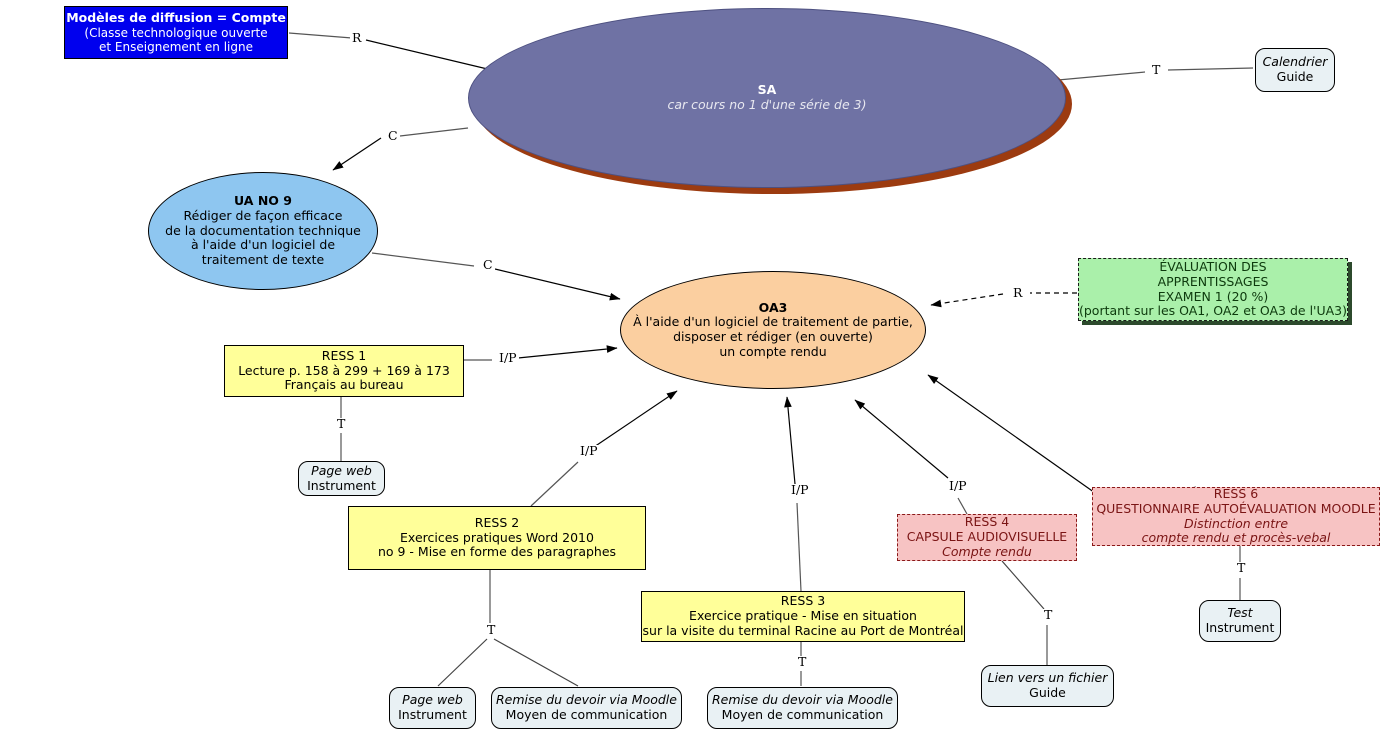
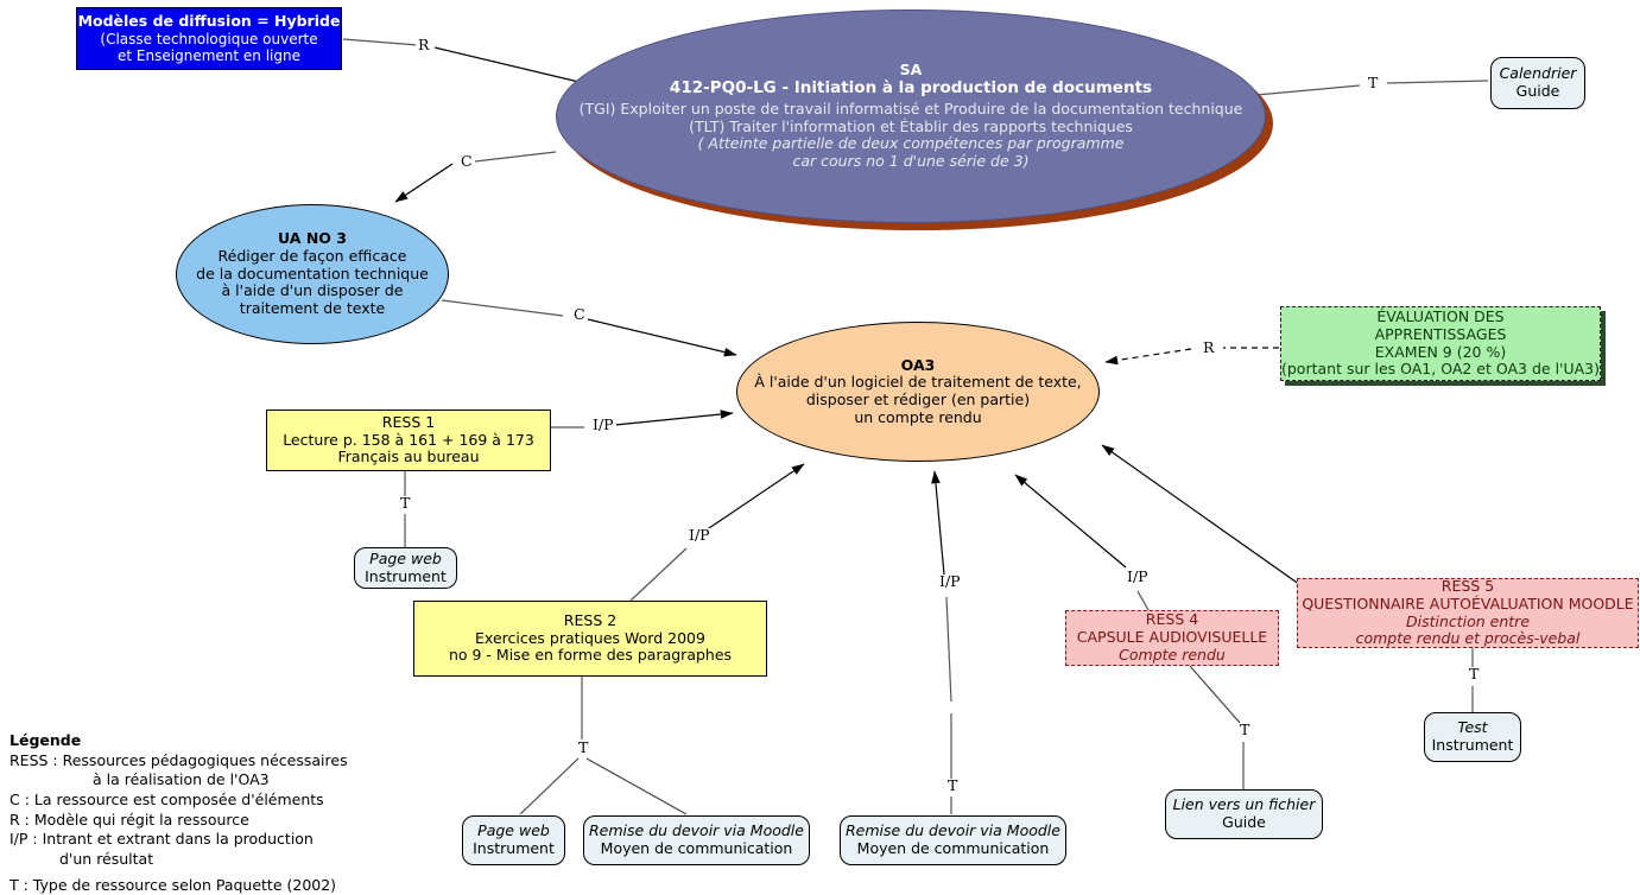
  R
  T
  C
  C
  R
  I/P
  T
  I/P
  T
  I/P
  T
  I/P
  T
  T
- Modèles de diffusion = Compte
+ Modèles de diffusion = Hybride
  (Classe technologique ouverte
  et Enseignement en ligne
  SA
+ 412-PQ0-LG - Initiation à la production de documents
+ (TGI) Exploiter un poste de travail informatisé et Produire de la documentation technique
+ (TLT) Traiter l'information et Établir des rapports techniques
+ ( Atteinte partielle de deux compétences par programme
  car cours no 1 d'une série de 3)
- UA NO 9
+ UA NO 3
  Rédiger de façon efficace
  de la documentation technique
- à l'aide d'un logiciel de
+ à l'aide d'un disposer de
  traitement de texte
  OA3
- À l'aide d'un logiciel de traitement de partie,
+ À l'aide d'un logiciel de traitement de texte,
- disposer et rédiger (en ouverte)
+ disposer et rédiger (en partie)
  un compte rendu
  ÉVALUATION DES
  APPRENTISSAGES
- EXAMEN 1 (20 %)
+ EXAMEN 9 (20 %)
  (portant sur les OA1, OA2 et OA3 de l'UA3)
  RESS 1
- Lecture p. 158 à 299 + 169 à 173
+ Lecture p. 158 à 161 + 169 à 173
  Français au bureau
  RESS 2
- Exercices pratiques Word 2010
+ Exercices pratiques Word 2009
  no 9 - Mise en forme des paragraphes
- RESS 3
- Exercice pratique - Mise en situation
- sur la visite du terminal Racine au Port de Montréal
  RESS 4
  CAPSULE AUDIOVISUELLE
  Compte rendu
- RESS 6
+ RESS 5
  QUESTIONNAIRE AUTOÉVALUATION MOODLE
  Distinction entre
  compte rendu et procès-vebal
  Calendrier
  Guide
  Page web
  Instrument
  Page web
  Instrument
  Remise du devoir via Moodle
  Moyen de communication
  Remise du devoir via Moodle
  Moyen de communication
  Lien vers un fichier
  Guide
  Test
  Instrument
+ Légende
+ RESS : Ressources pédagogiques nécessaires
+ à la réalisation de l'OA3
+ C : La ressource est composée d'éléments
+ R : Modèle qui régit la ressource
+ I/P : Intrant et extrant dans la production
+ d'un résultat
+ T : Type de ressource selon Paquette (2002)
